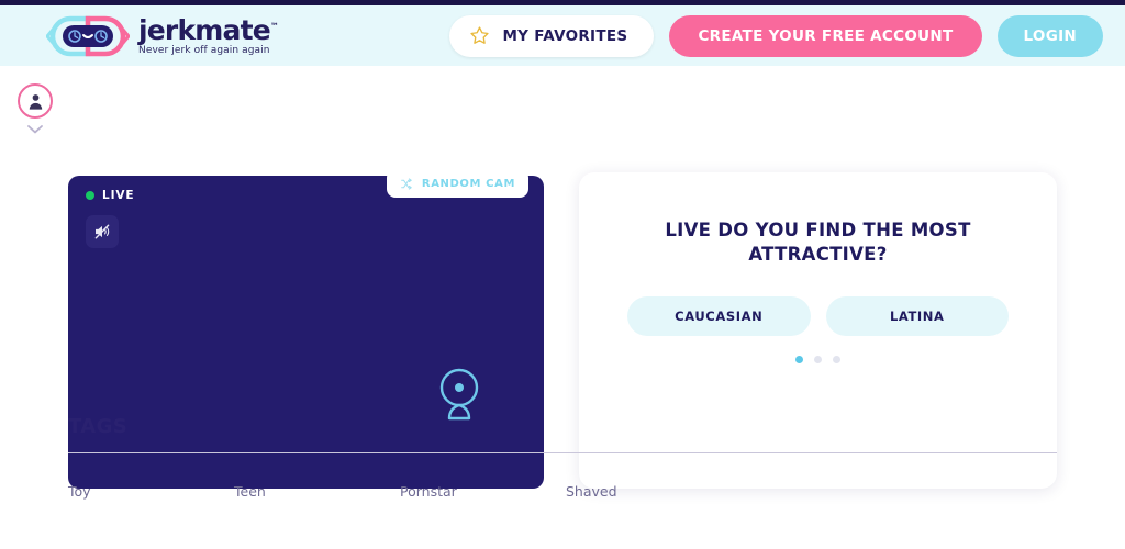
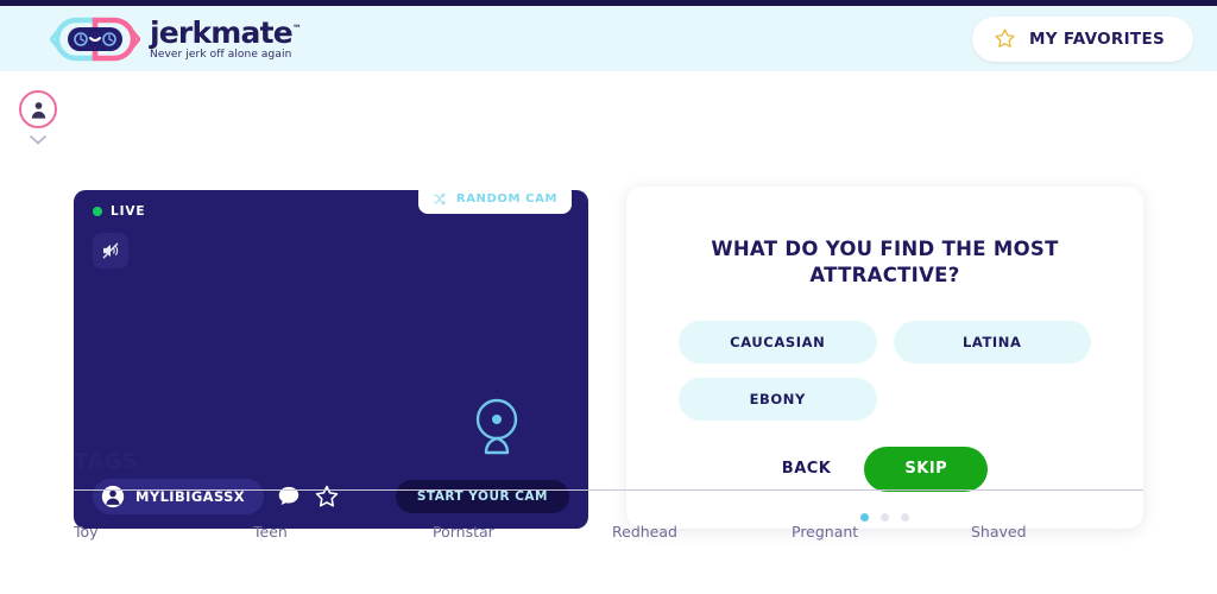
  jerkmate™
- Never jerk off again again
+ Never jerk off alone again
  MY FAVORITES
- CREATE YOUR FREE ACCOUNT
- LOGIN
  LIVE
  RANDOM CAM
+ MYLIBIGASSX
+ START YOUR CAM
- LIVE DO YOU FIND THE MOST ATTRACTIVE?
+ WHAT DO YOU FIND THE MOST ATTRACTIVE?
  CAUCASIAN
  LATINA
+ EBONY
+ BACK
+ SKIP
  Toy
  Teen
  Pornstar
+ Redhead
+ Pregnant
  Shaved
